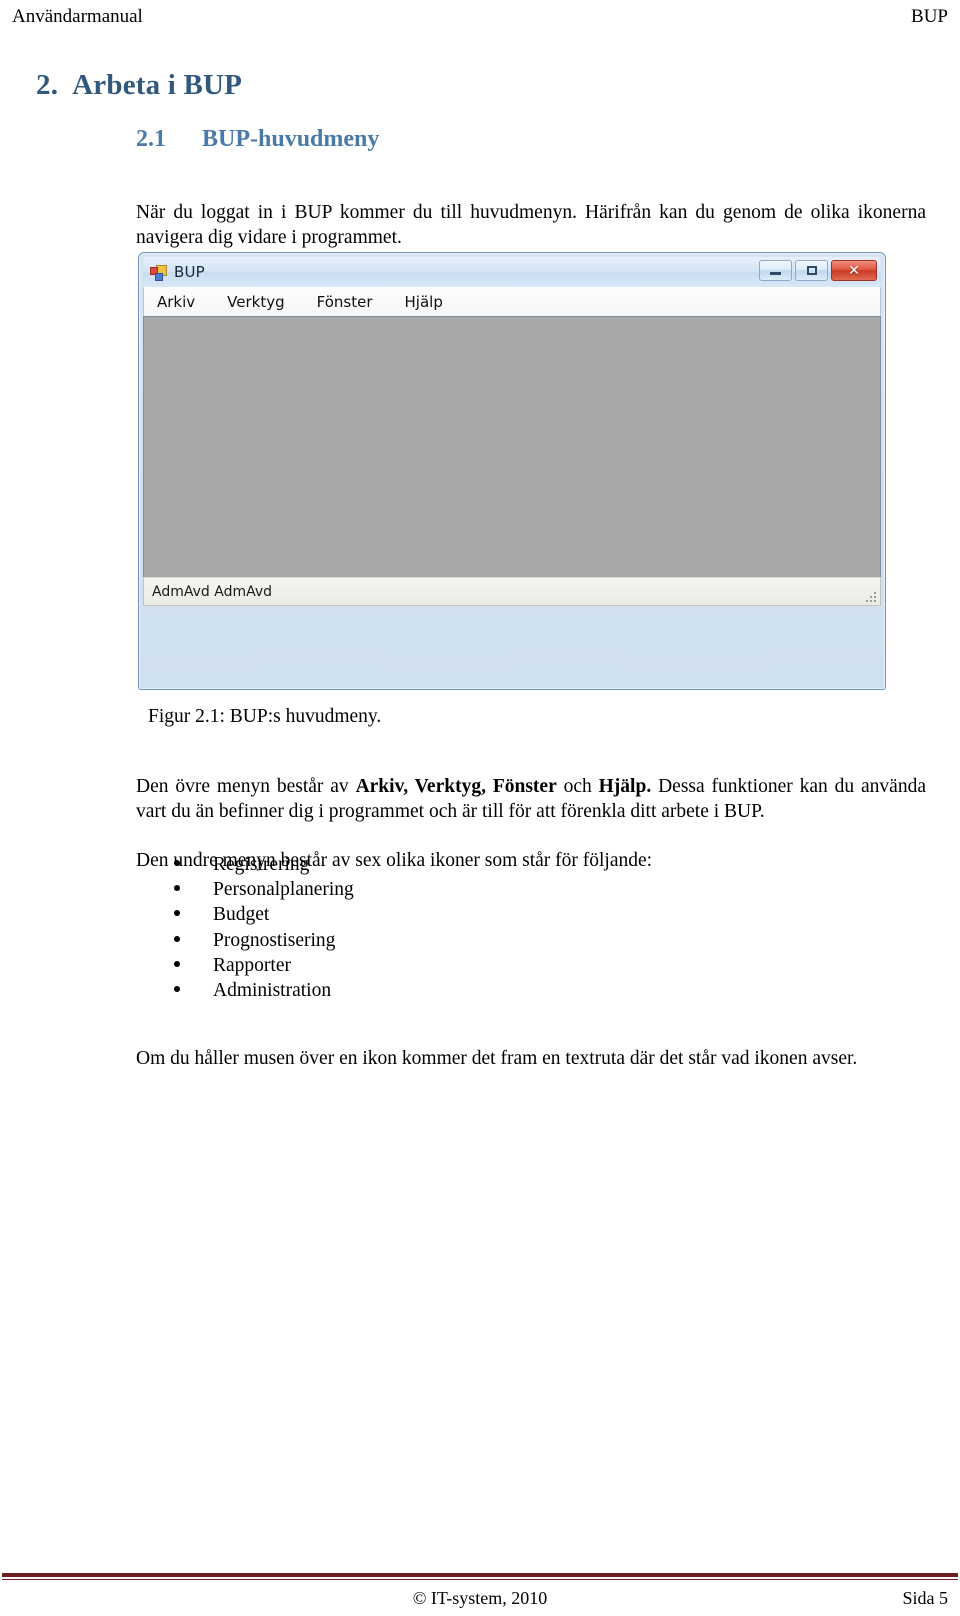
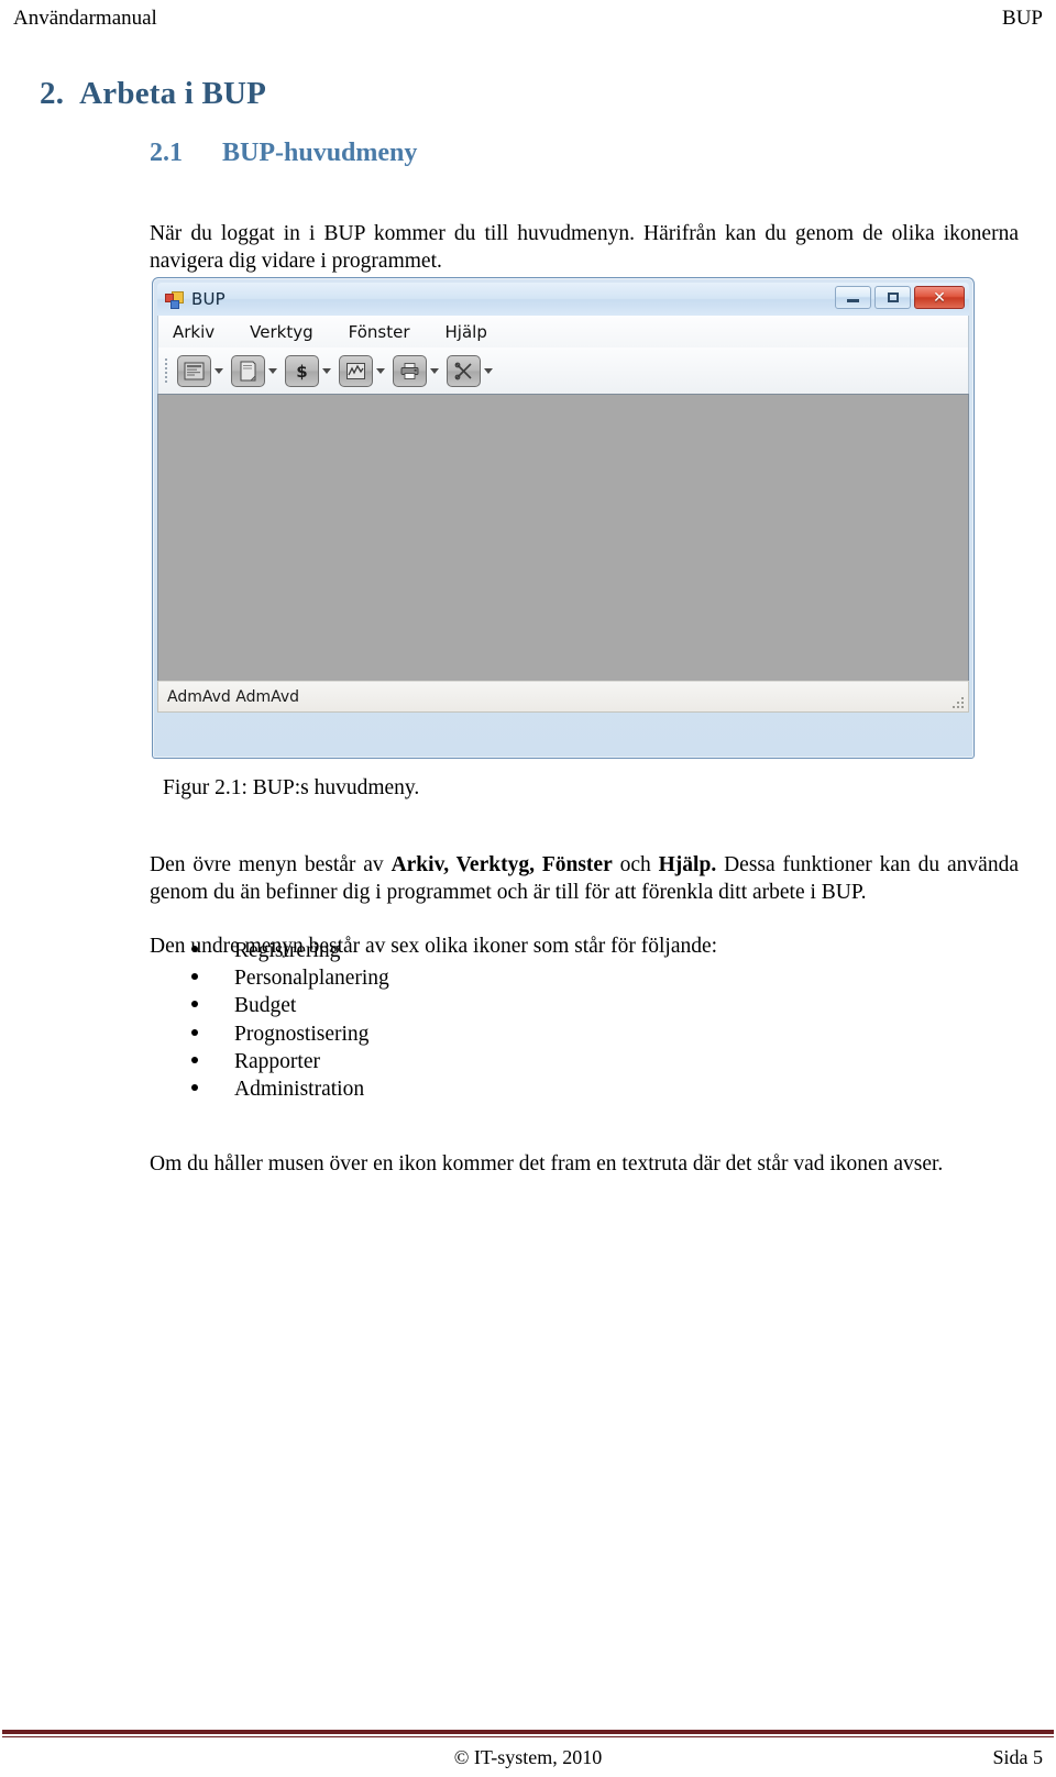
  Användarmanual
  BUP
  2. Arbeta i BUP
  2.1 BUP-huvudmeny
  När du loggat in i BUP kommer du till huvudmenyn. Härifrån kan du genom de olika ikonerna navigera dig vidare i programmet.
  BUP
  ✕
  Arkiv
  Verktyg
  Fönster
  Hjälp
+ $
  AdmAvd AdmAvd
  Figur 2.1: BUP:s huvudmeny.
- Den övre menyn består av Arkiv, Verktyg, Fönster och Hjälp. Dessa funktioner kan du använda vart du än befinner dig i programmet och är till för att förenkla ditt arbete i BUP.
+ Den övre menyn består av Arkiv, Verktyg, Fönster och Hjälp. Dessa funktioner kan du använda genom du än befinner dig i programmet och är till för att förenkla ditt arbete i BUP.
  Denndre menyn består av sex olika ikoner som står för följande:
  Registrering
  Personalplanering
  Budget
  Prognostisering
  Rapporter
  Administration
  Om du håller musen över en ikon kommer det fram en textruta där det står vad ikonen avser.
  © IT-system, 2010
  Sida 5
